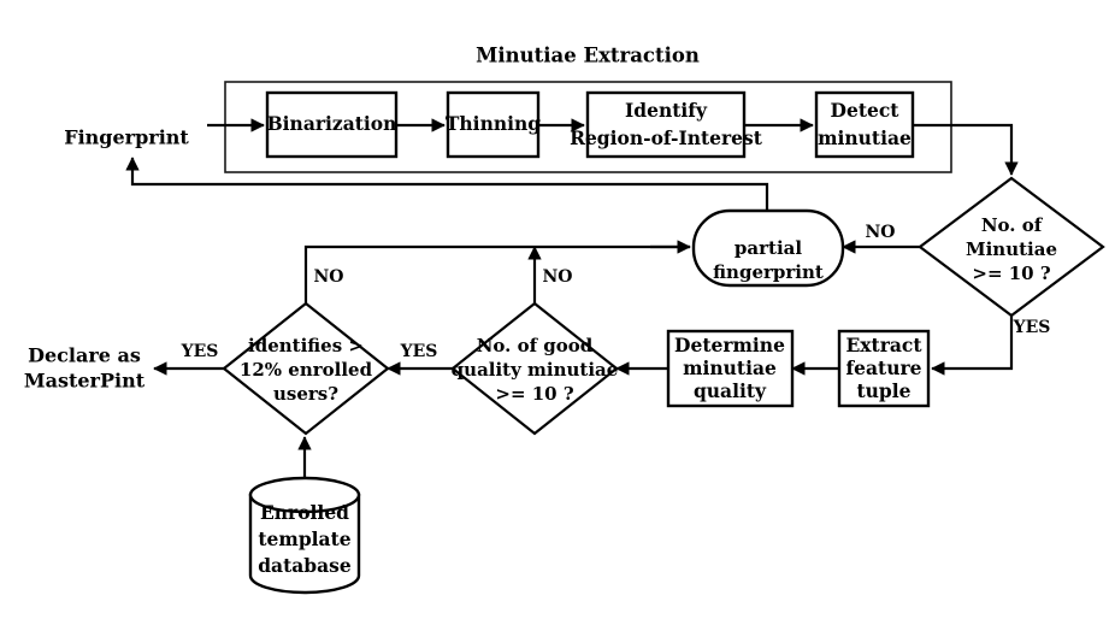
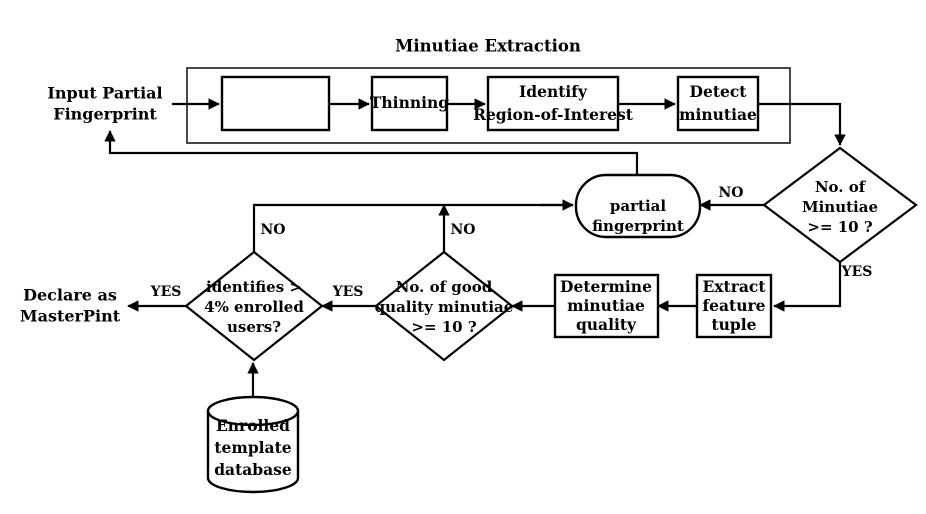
  Minutiae Extraction
+ Input Partial
  Fingerprint
- Binarization
  Thinning
  Identify
  Region-of-Interest
  Detect
  minutiae
  No. of
  Minutiae
  >= 10 ?
  partial
  fingerprint
  Extract
  feature
  tuple
  Determine
  minutiae
  quality
  No. of good
  quality minutiae
  >= 10 ?
  identifies >
- 12% enrolled
+ 4% enrolled
  users?
  Declare as
  MasterPint
  Enrolled
  template
  database
  NO
  YES
  NO
  YES
  NO
  YES
